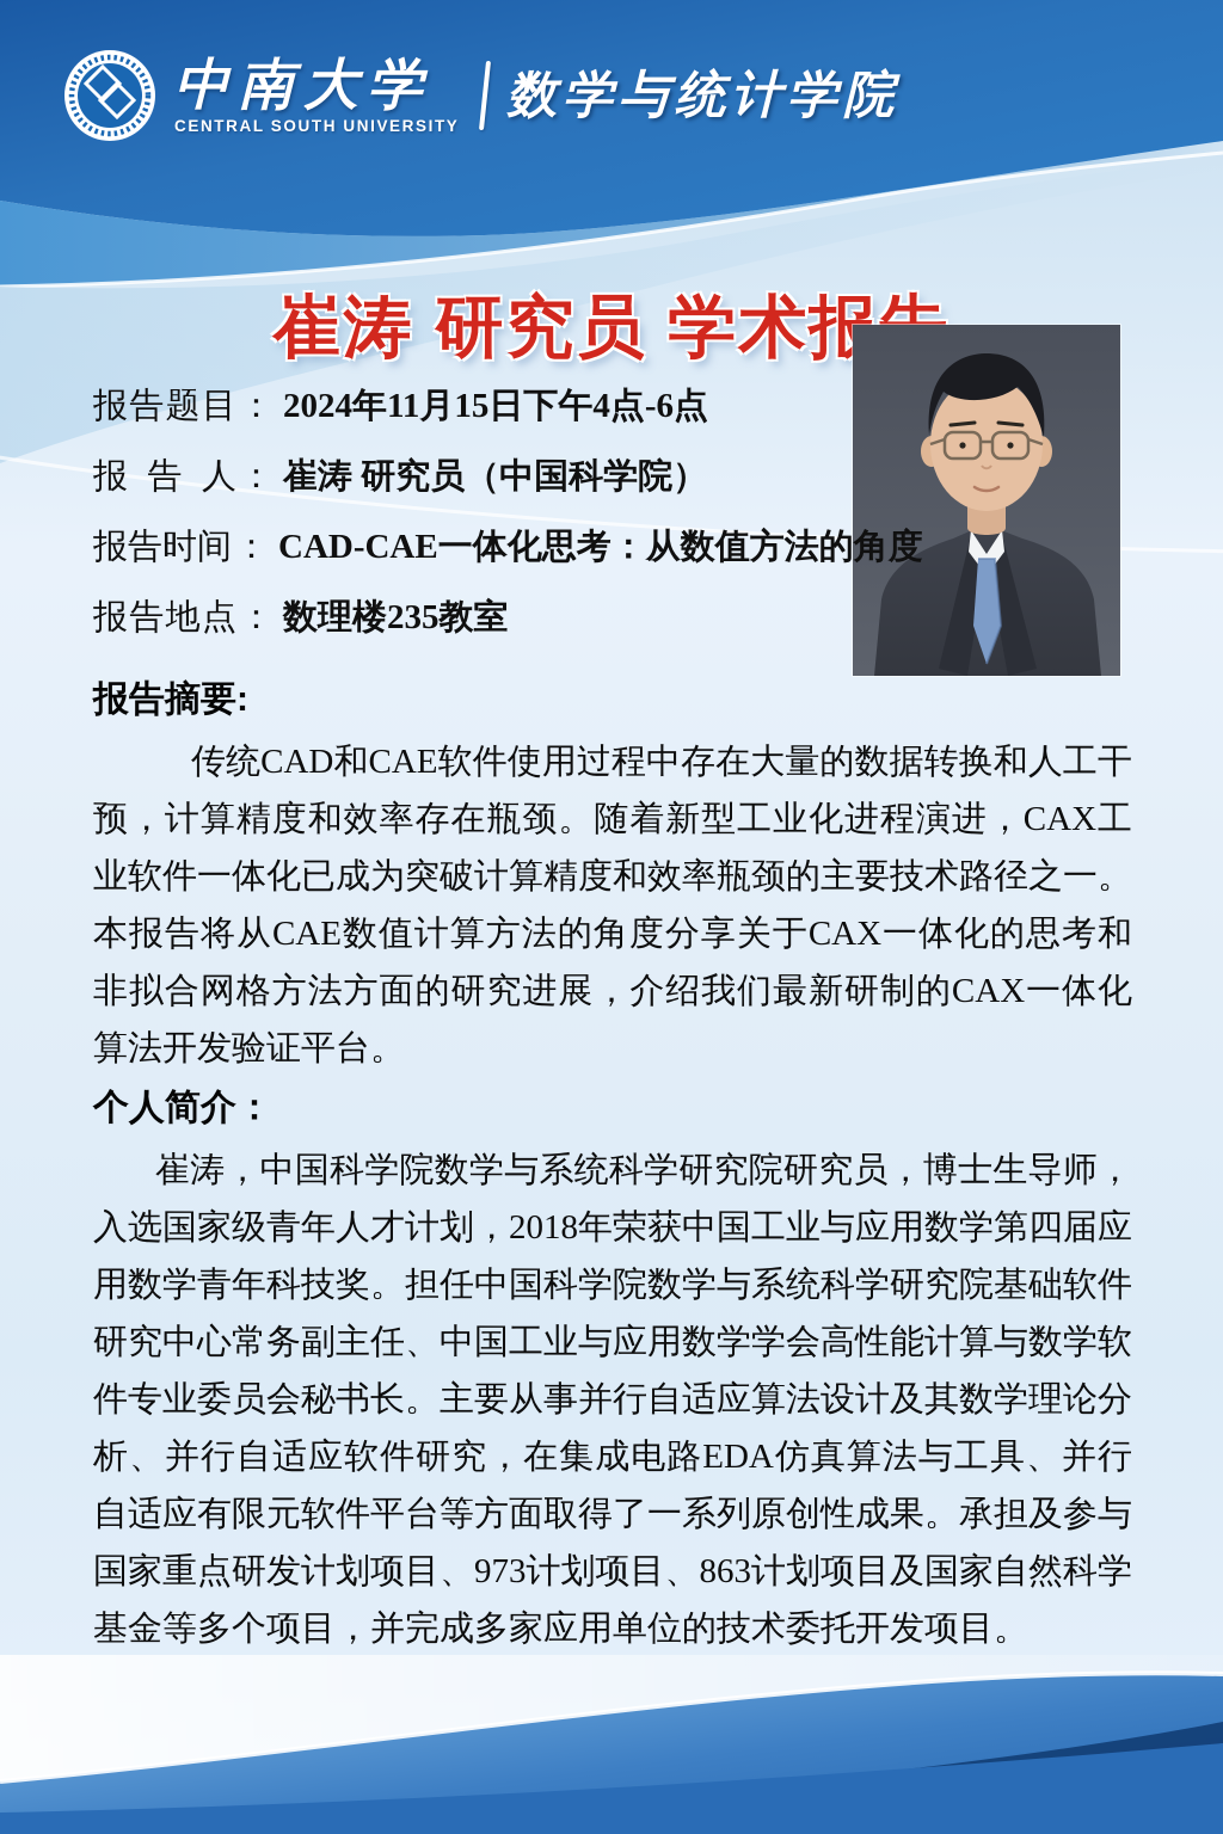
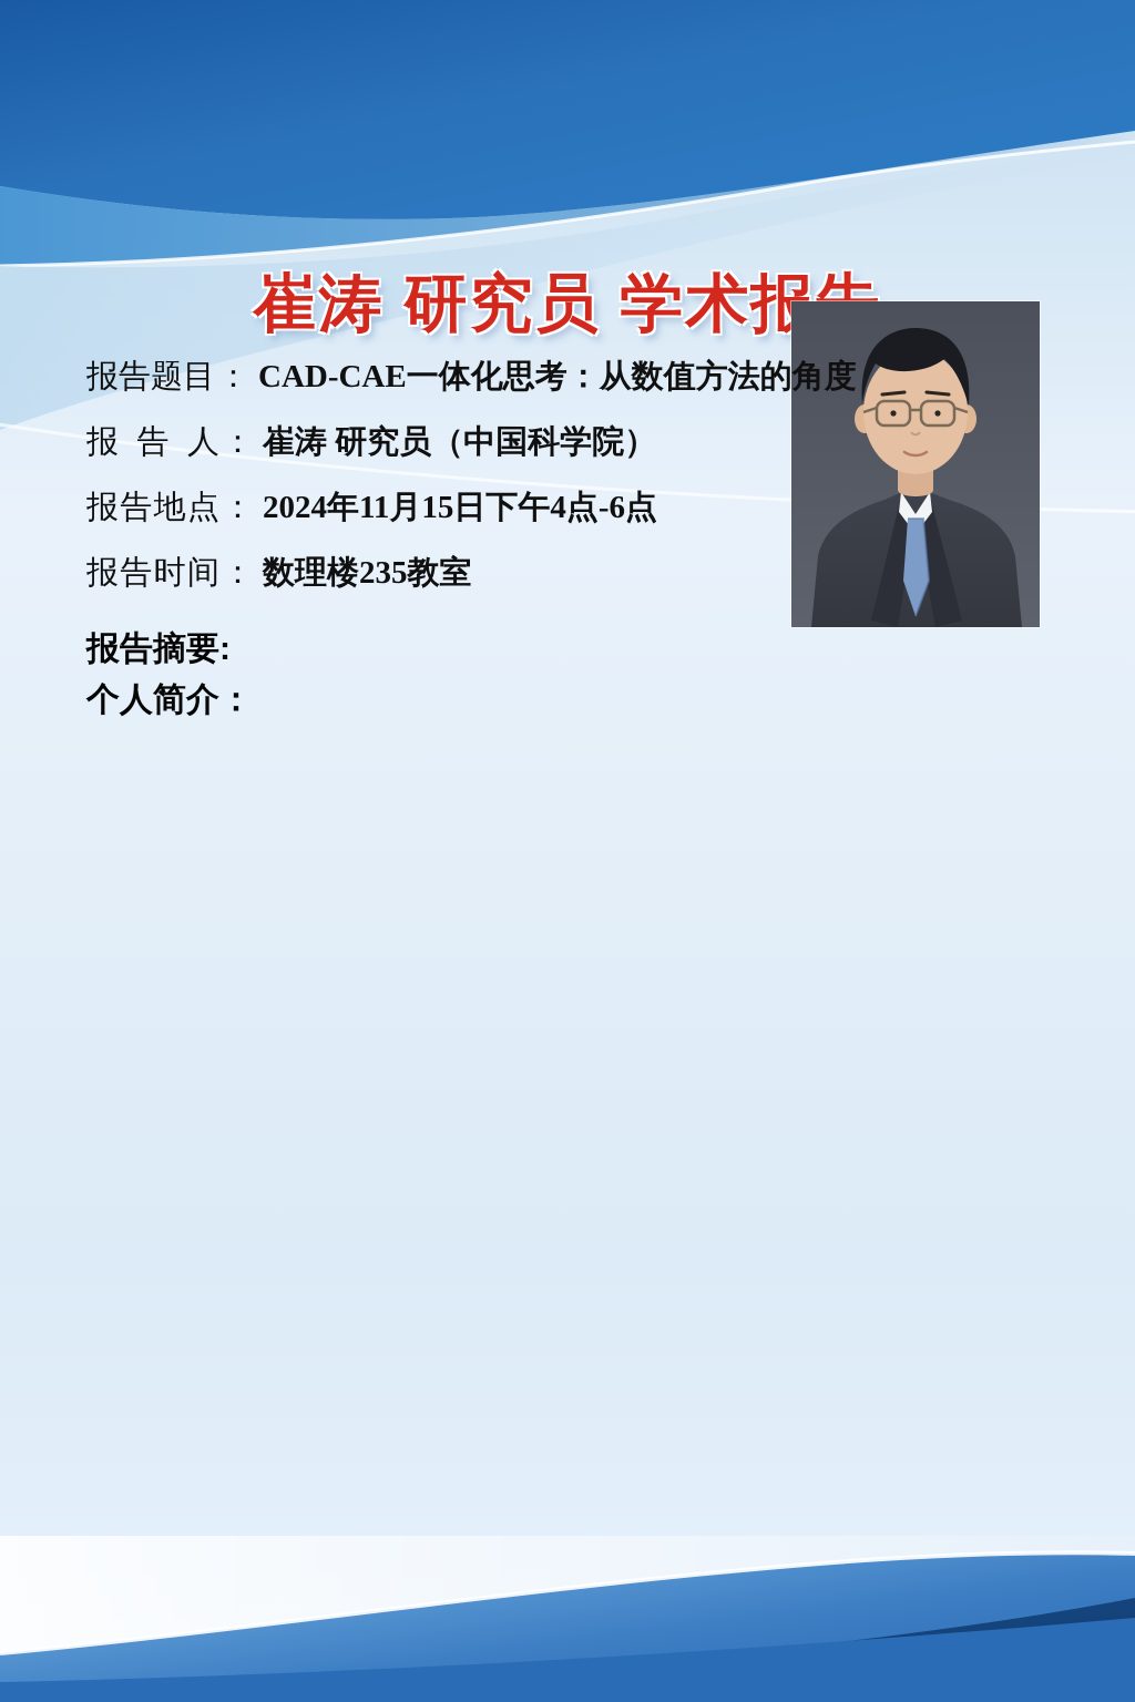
- 中南大学
- CENTRAL SOUTH UNIVERSITY
- 数学与统计学院
  崔涛 研究员 学术报
  报告题目
  ：
- 2024年11月15日下午4点-6点
+ CAD-CAE一体化思考：从数值方法的角度
  报 告 人
  ：
  崔涛 研究员（中国科学院）
- 报告时间
+ 报告地点
  ：
- CAD-CAE一体化思考：从数值方法的角度
+ 2024年11月15日下午4点-6点
- 报告地点
+ 报告时间
  ：
  数理楼235教室
  报告摘要:
- 传统CAD和CAE软件使用过程中存在大量的数据转换和人工干预，计算精度和效率存在瓶颈。随着新型工业化进程演进，CAX工业软件一体化已成为突破计算精度和效率瓶颈的主要技术路径之一。本报告将从CAE数值计算方法的角度分享关于CAX一体化的思考和非拟合网格方法方面的研究进展，介绍我们最新研制的CAX一体化算法开发验证平台。
  个人简介：
- 崔涛，中国科学院数学与系统科学研究院研究员，博士生导师，入选国家级青年人才计划，2018年荣获中国工业与应用数学第四届应用数学青年科技奖。担任中国科学院数学与系统科学研究院基础软件研究中心常务副主任、中国工业与应用数学学会高性能计算与数学软件专业委员会秘书长。主要从事并行自适应算法设计及其数学理论分析、并行自适应软件研究，在集成电路EDA仿真算法与工具、并行自适应有限元软件平台等方面取得了一系列原创性成果。承担及参与国家重点研发计划项目、973计划项目、863计划项目及国家自然科学基金等多个项目，并完成多家应用单位的技术委托开发项目。
